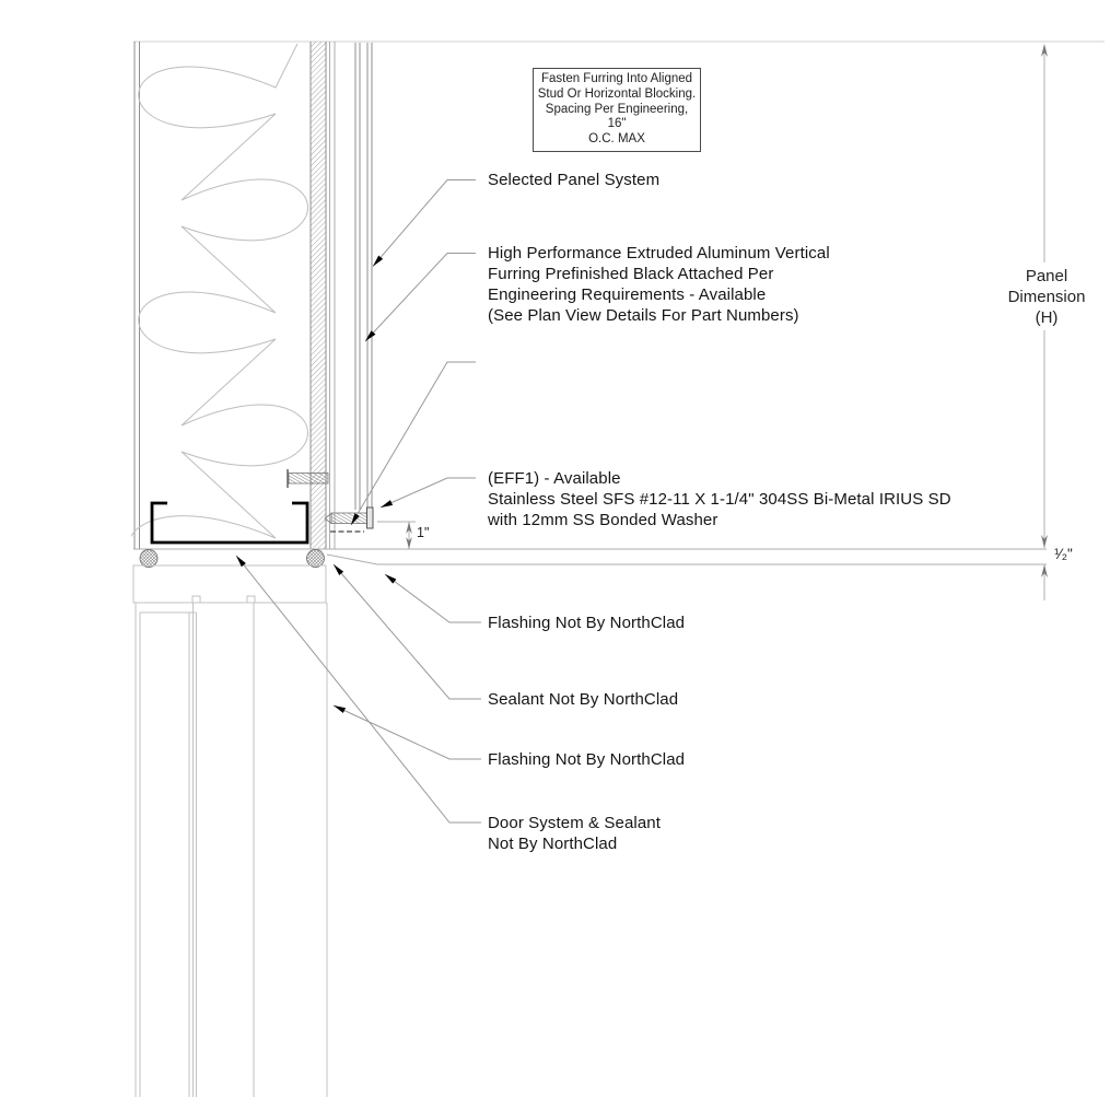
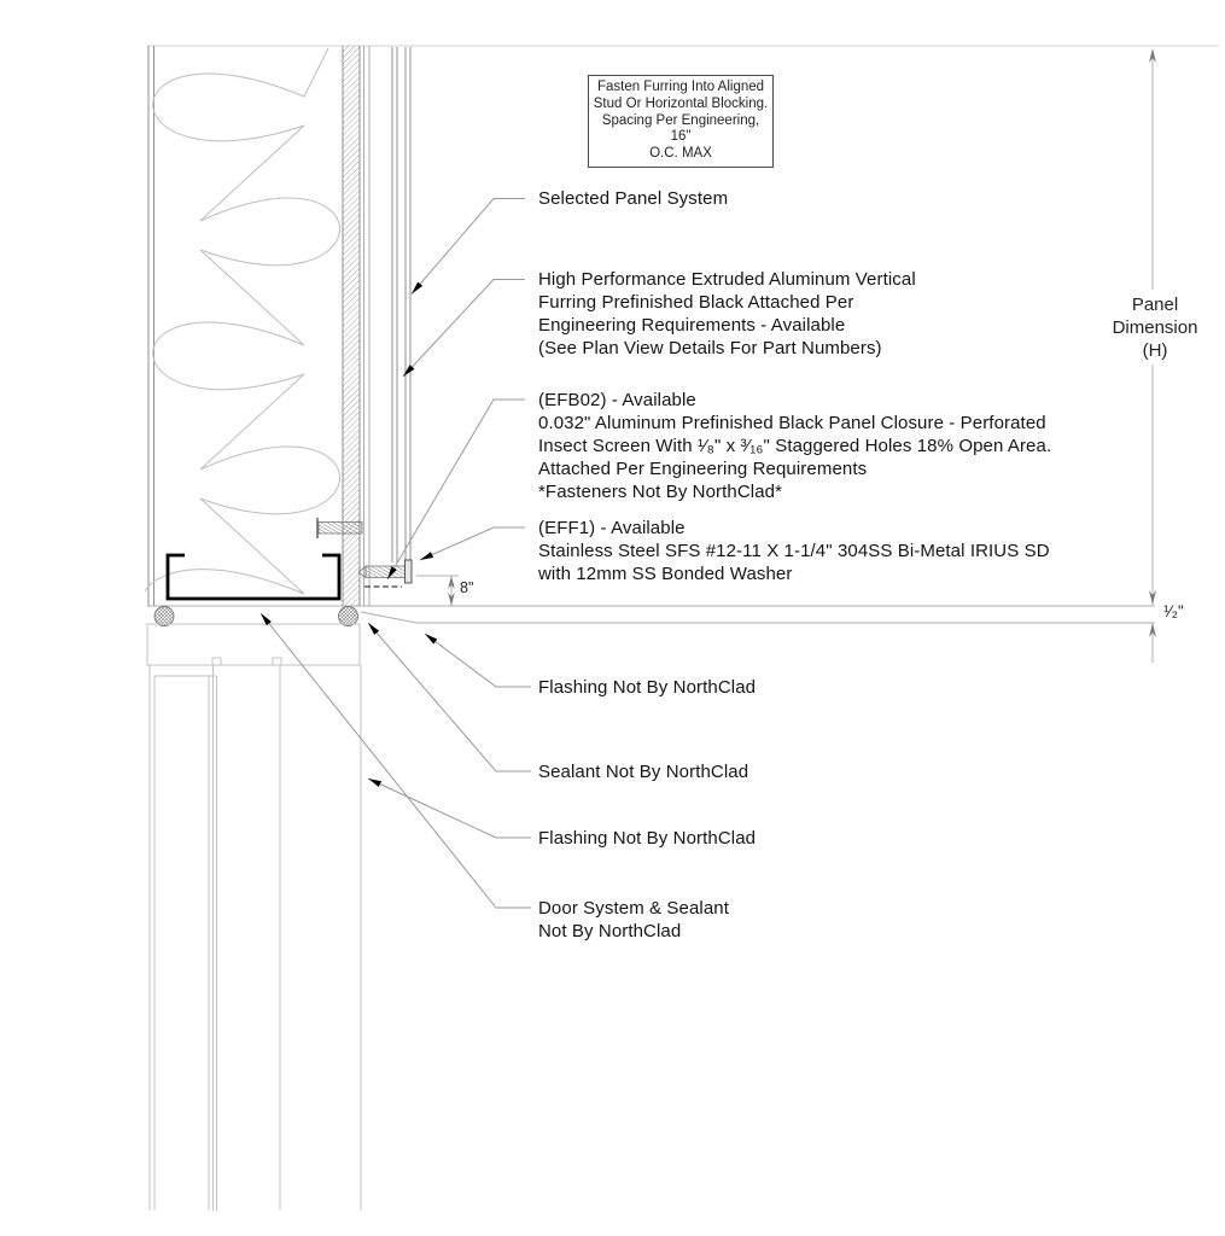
  Fasten Furring Into Aligned
  Stud Or Horizontal Blocking.
  Spacing Per Engineering, 16"
  O.C. MAX
  Selected Panel System
  High Performance Extruded Aluminum Vertical
  Furring Prefinished Black Attached Per
  Engineering Requirements - Available
  (See Plan View Details For Part Numbers)
+ (EFB02) - Available
+ 0.032" Aluminum Prefinished Black Panel Closure - Perforated
+ Insect Screen With ¹⁄₈" x ³⁄₁₆" Staggered Holes 18% Open Area.
+ Attached Per Engineering Requirements
+ *Fasteners Not By NorthClad*
  (EFF1) - Available
  Stainless Steel SFS #12-11 X 1-1/4" 304SS Bi-Metal IRIUS SD
  with 12mm SS Bonded Washer
  Flashing Not By NorthClad
  Sealant Not By NorthClad
  Flashing Not By NorthClad
  Door System & Sealant
  Not By NorthClad
  Panel
  Dimension
  (H)
- 1"
+ 8"
  ¹⁄₂"
